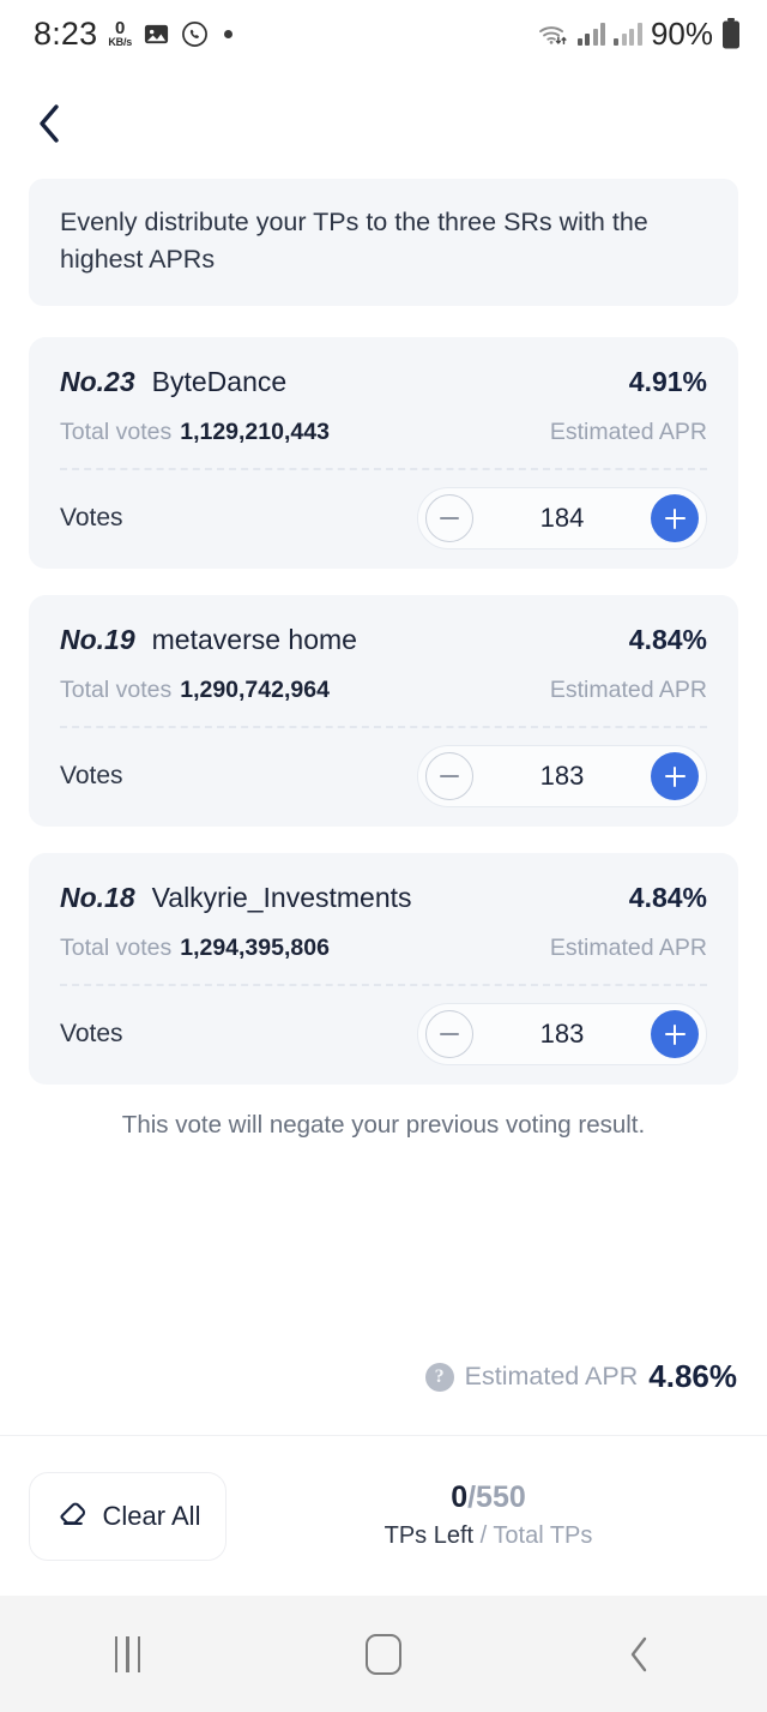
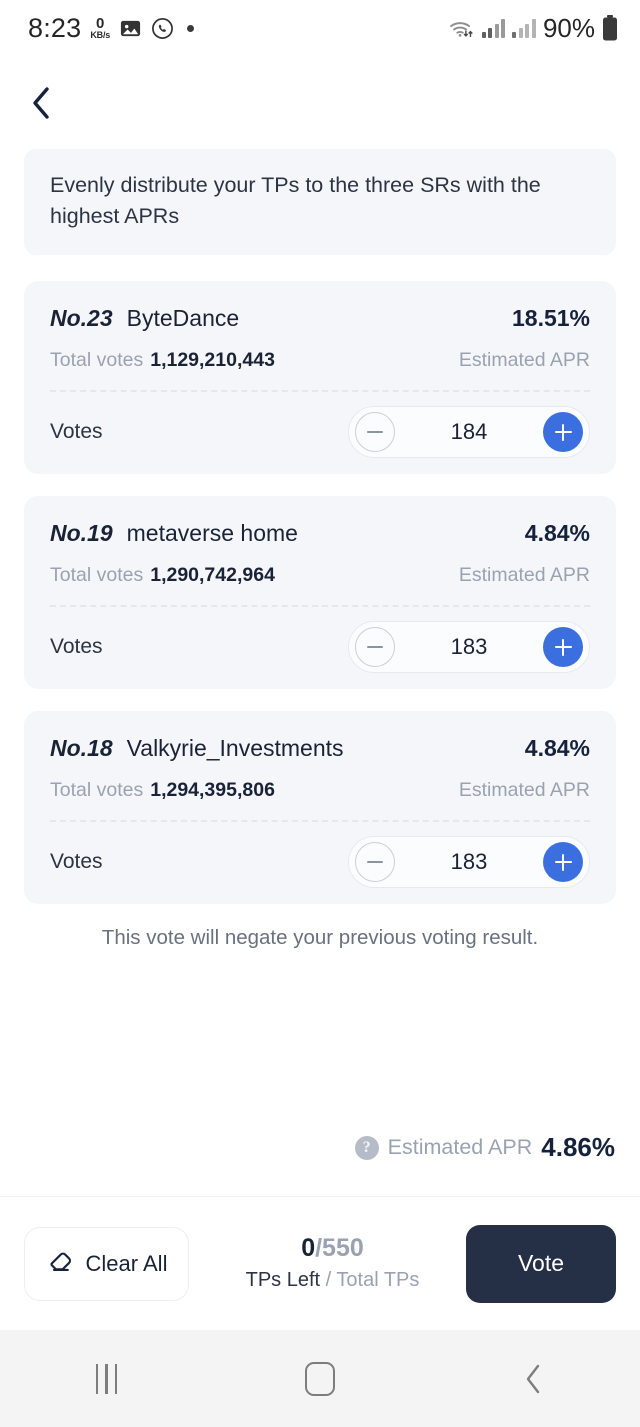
  8:23
  0
  KB/s
  90%
  Evenly distribute your TPs to the three SRs with the highest APRs
  No.23
  ByteDance
- 4.91%
+ 18.51%
  Total votes
  1,129,210,443
  Estimated APR
  Votes
  184
  No.19
  metaverse home
  4.84%
  Total votes
  1,290,742,964
  Estimated APR
  Votes
  183
  No.18
  Valkyrie_Investments
  4.84%
  Total votes
  1,294,395,806
  Estimated APR
  Votes
  183
  This vote will negate your previous voting result.
  ?
  Estimated APR
  4.86%
  Clear All
  0/550
  TPs Left / Total TPs
+ Vote
